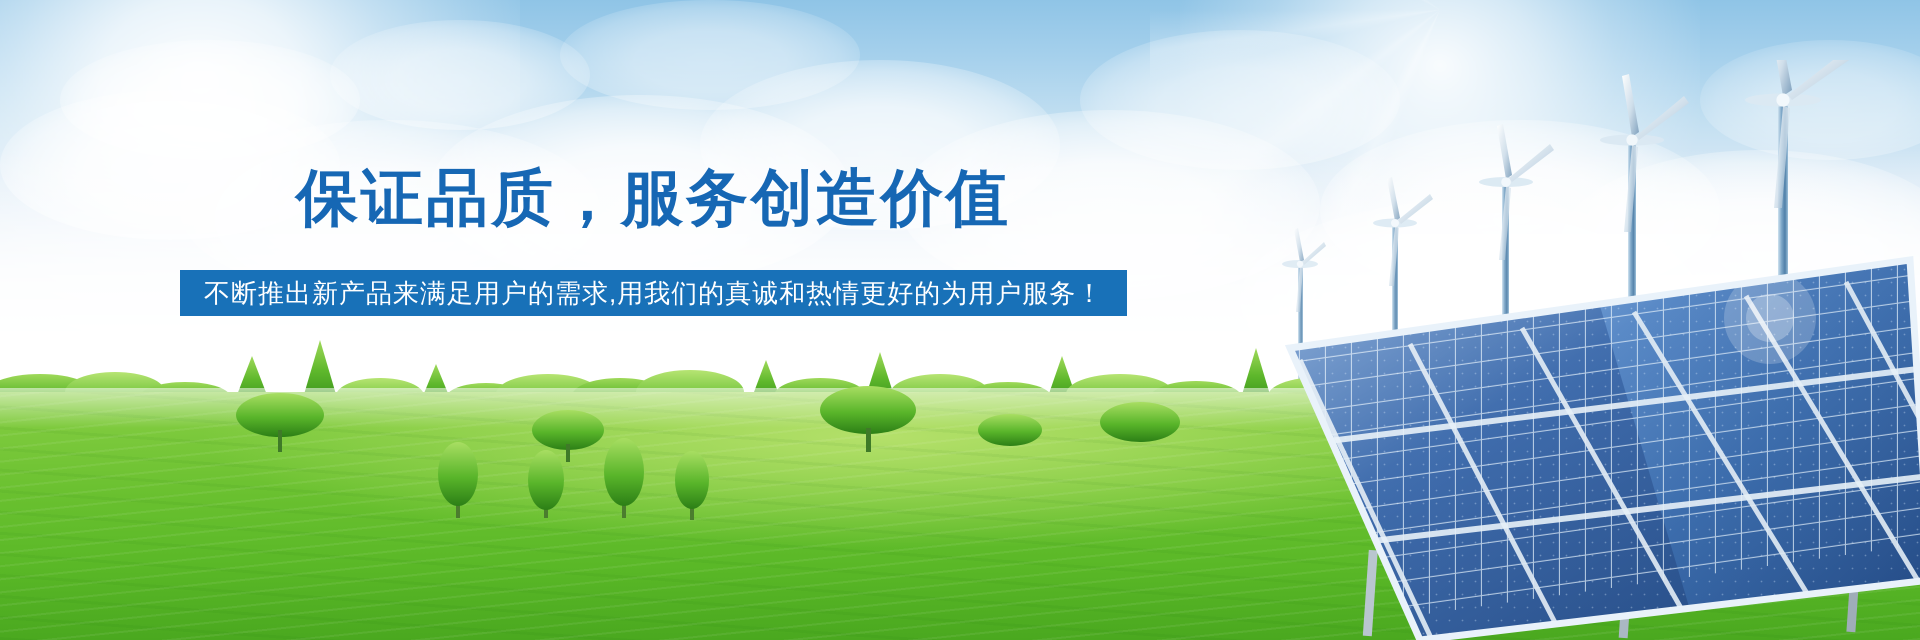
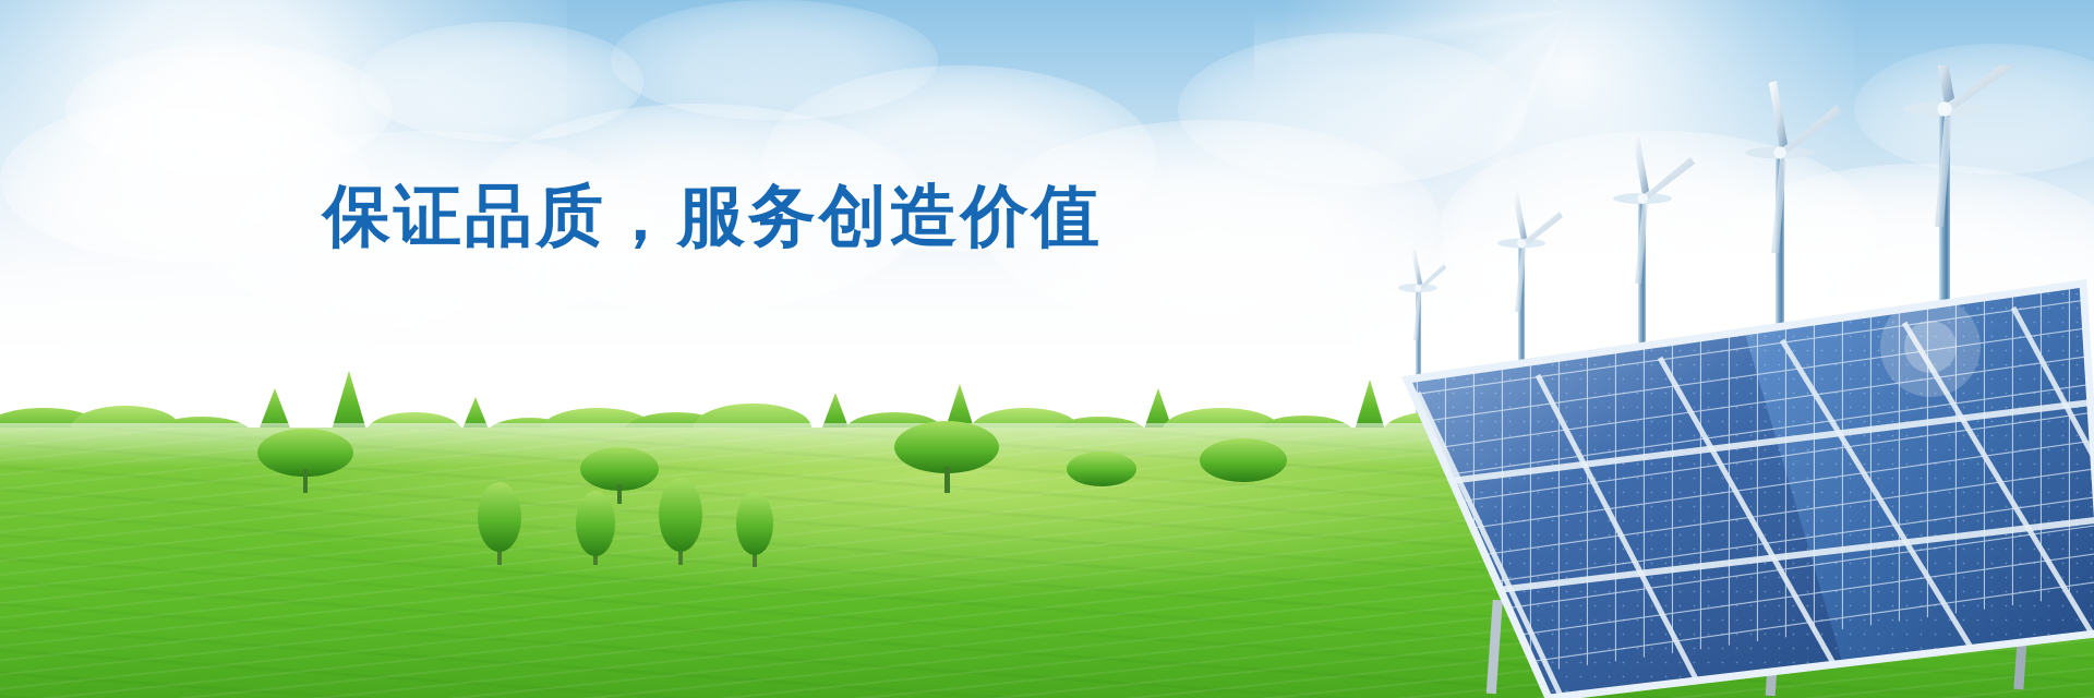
  保证品质，服务创造价值
- 不断推出新产品来满足用户的需求,用我们的真诚和热情更好的为用户服务！
